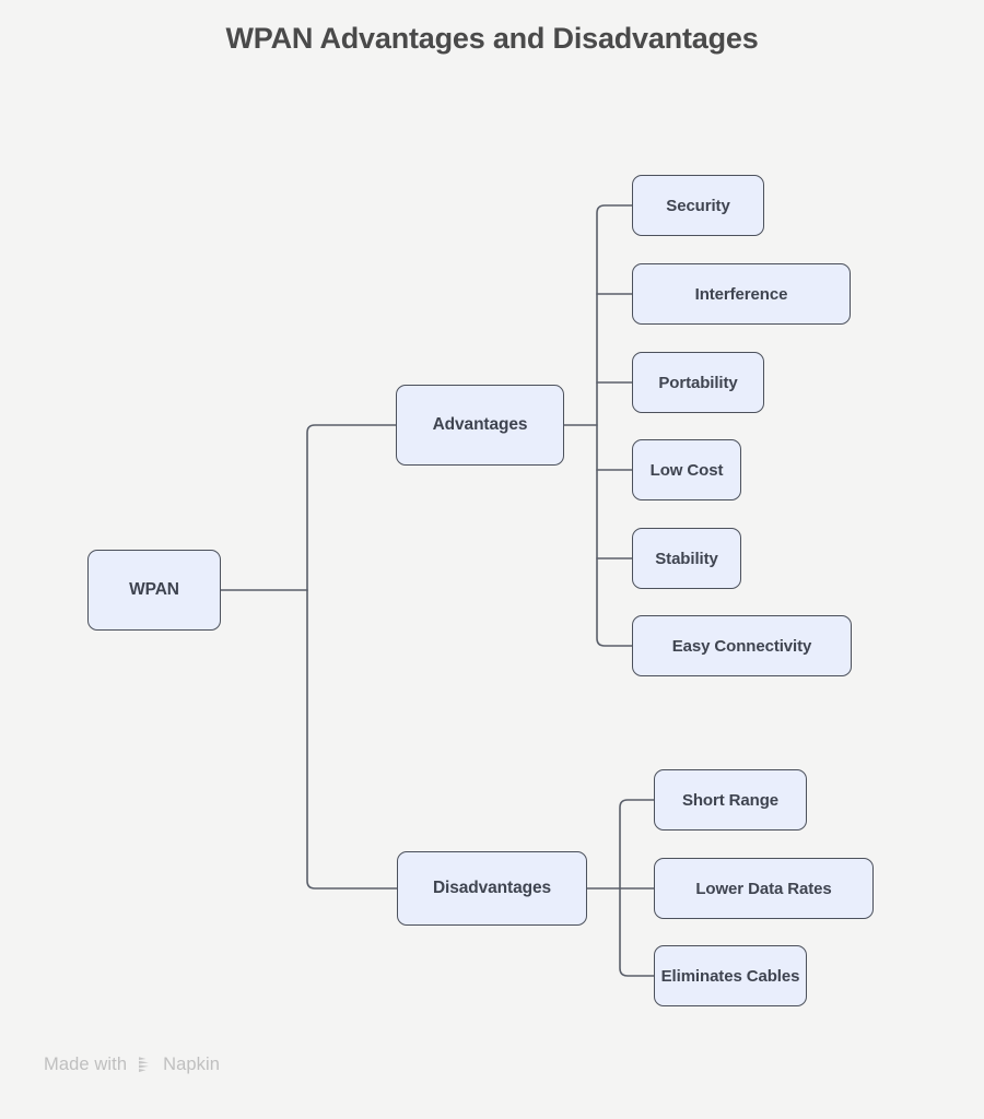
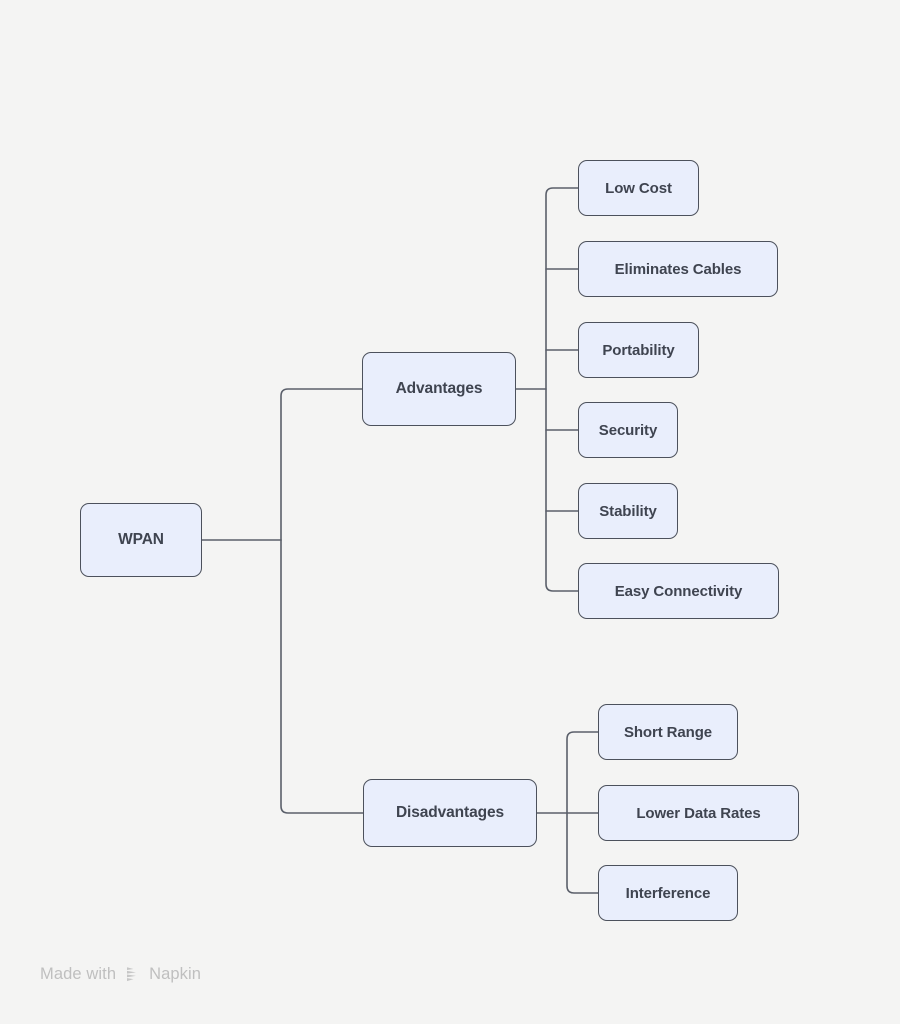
- WPAN Advantages and Disadvantages
  WPAN
  Advantages
- Security
+ Low Cost
- Interference
+ Eliminates Cables
  Portability
- Low Cost
+ Security
  Stability
  Easy Connectivity
  Disadvantages
  Short Range
  Lower Data Rates
- Eliminates Cables
+ Interference
  Made with
  Napkin
